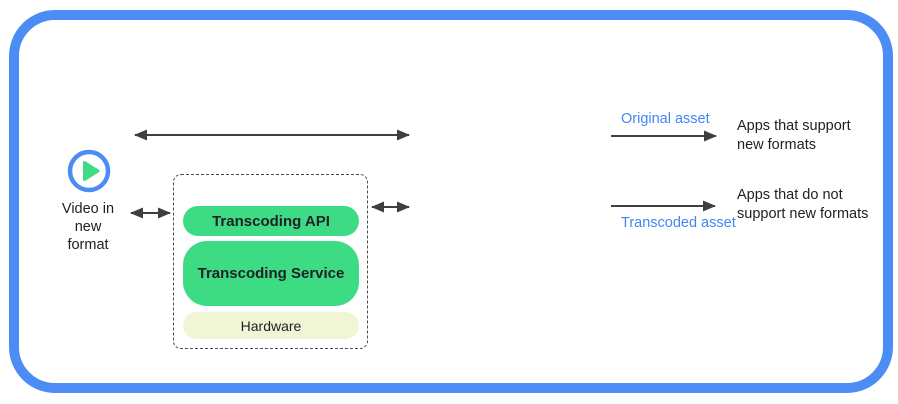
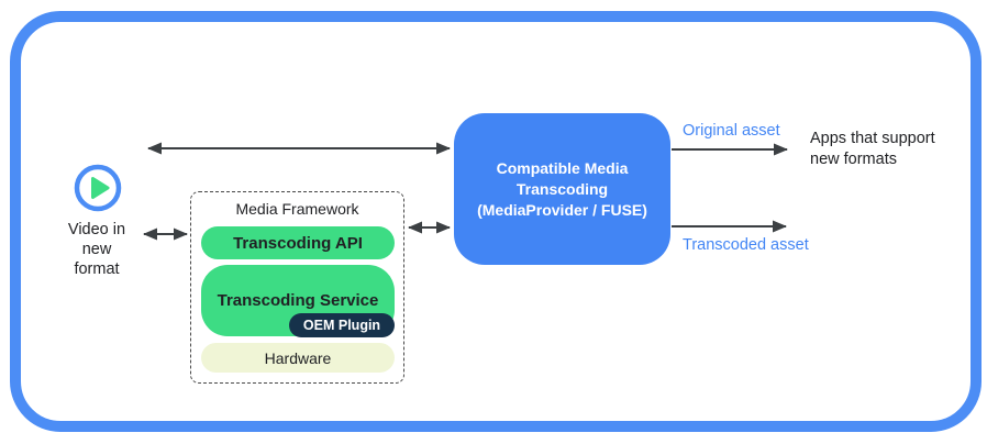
  Video in
  new
  format
+ Media Framework
  Transcoding API
  Transcoding Service
+ OEM Plugin
  Hardware
+ Compatible Media
+ Transcoding
+ (MediaProvider / FUSE)
  Original asset
  Transcoded asset
  Apps that support
  new formats
- Apps that do not
- support new formats
